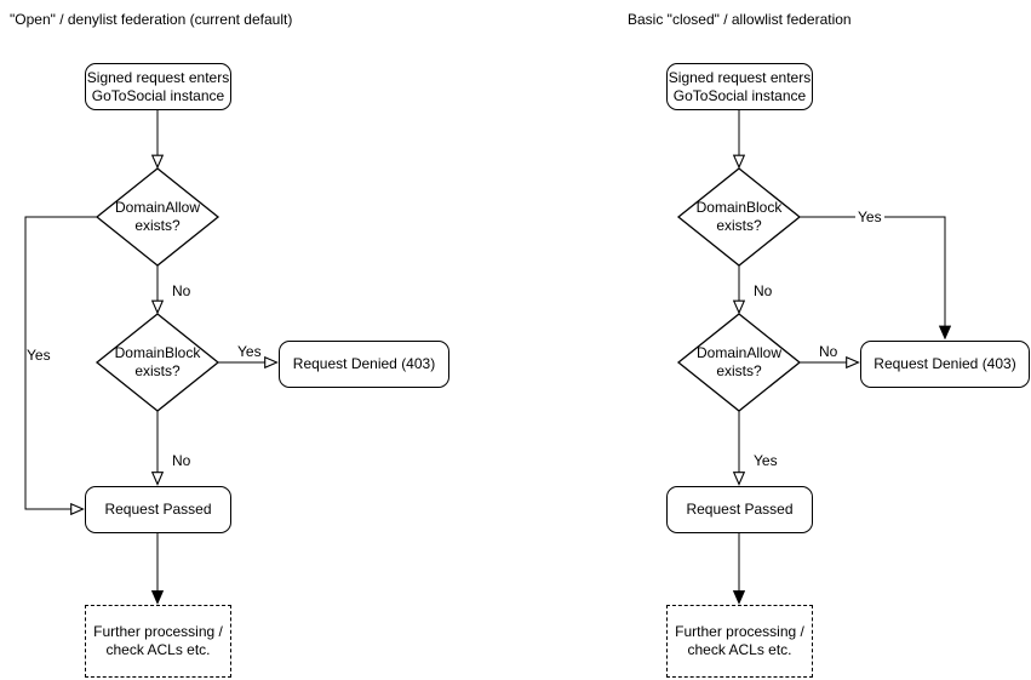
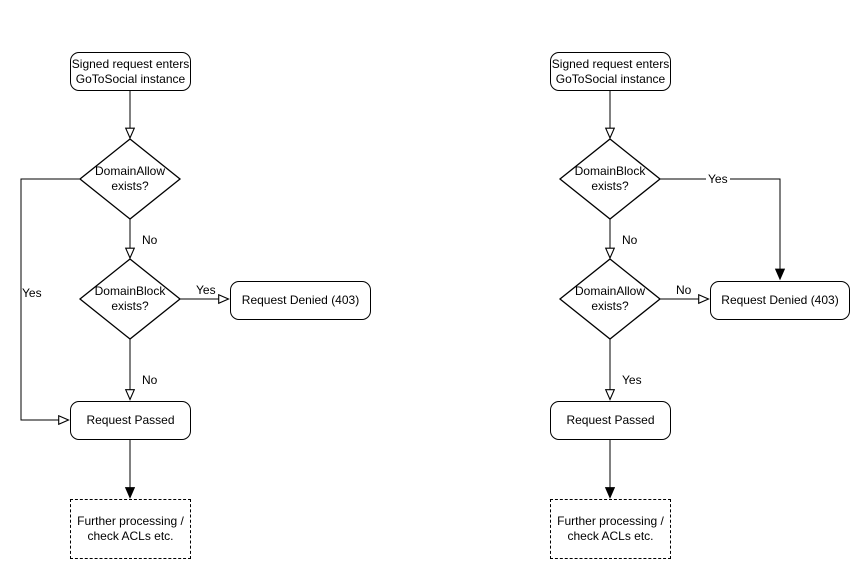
- "Open" / denylist federation (current default)
- Basic "closed" / allowlist federation
  Signed request enters
  GoToSocial instance
  DomainAllow
  exists?
  DomainBlock
  exists?
  Request Denied (403)
  Request Passed
  Further processing /
  check ACLs etc.
  No
  Yes
  Yes
  No
  Signed request enters
  GoToSocial instance
  DomainBlock
  exists?
  DomainAllow
  exists?
  Request Denied (403)
  Request Passed
  Further processing /
  check ACLs etc.
  No
  Yes
  No
  Yes
